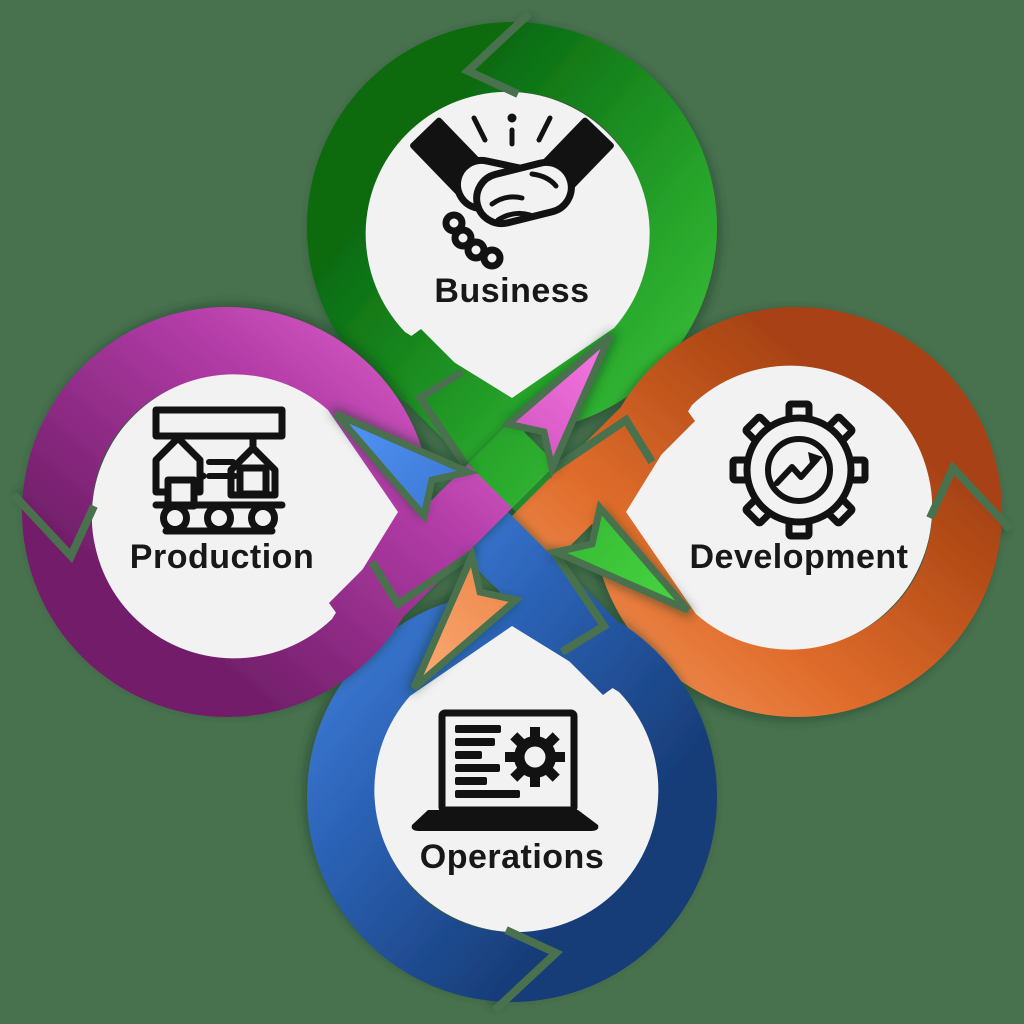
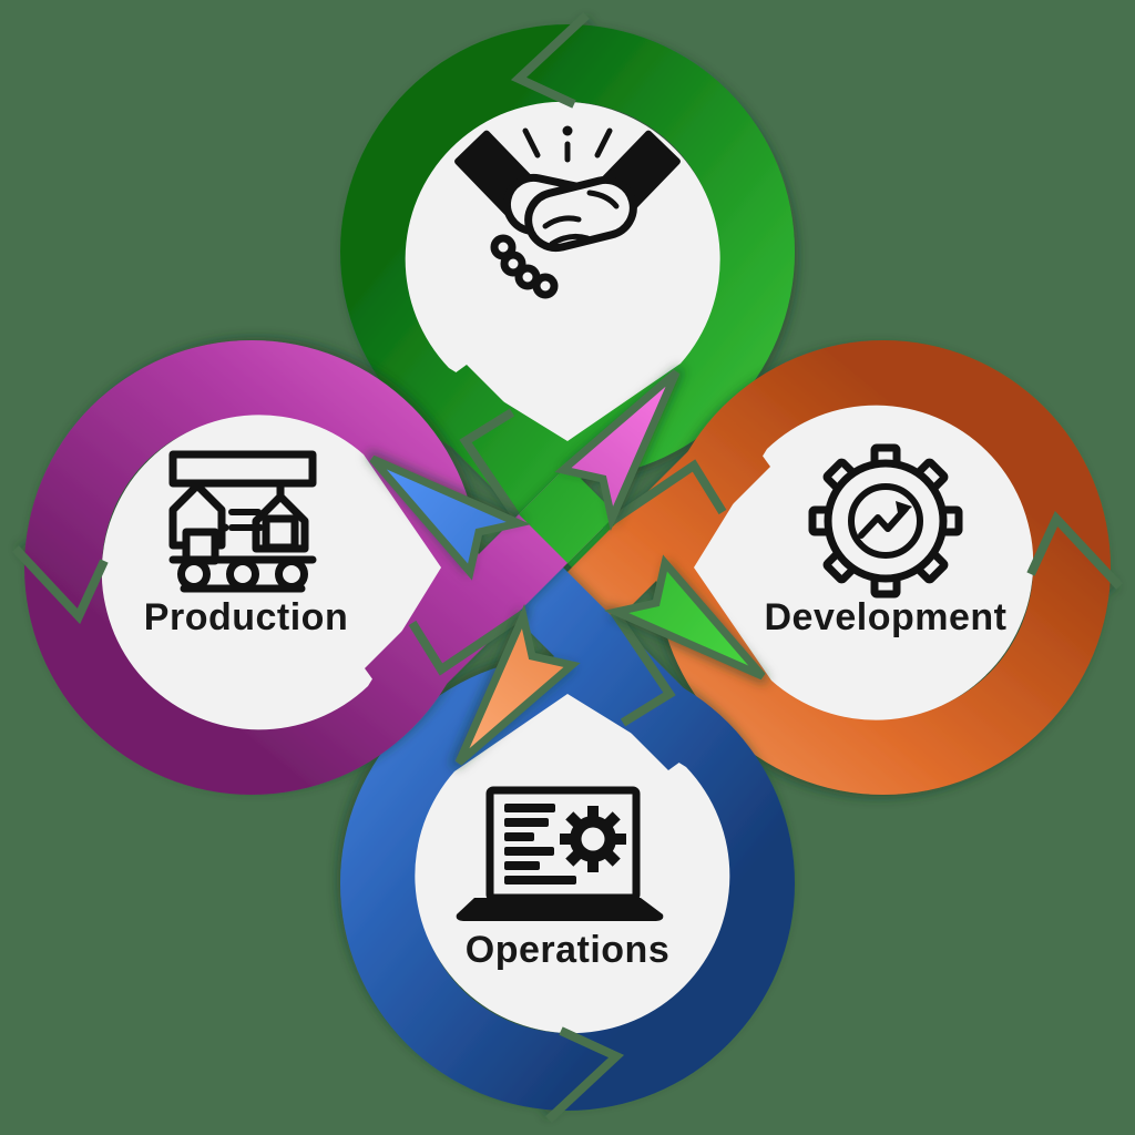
- Business
  Development
  Operations
  Production
